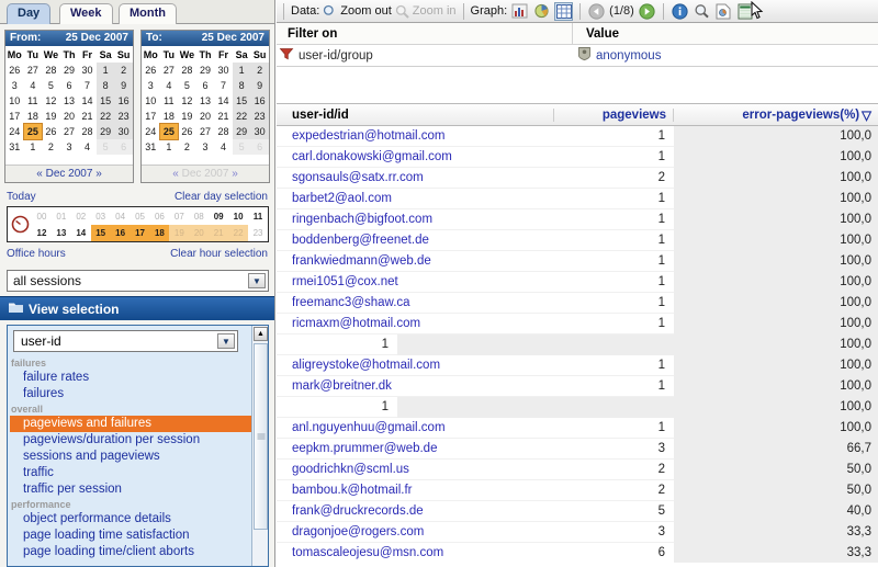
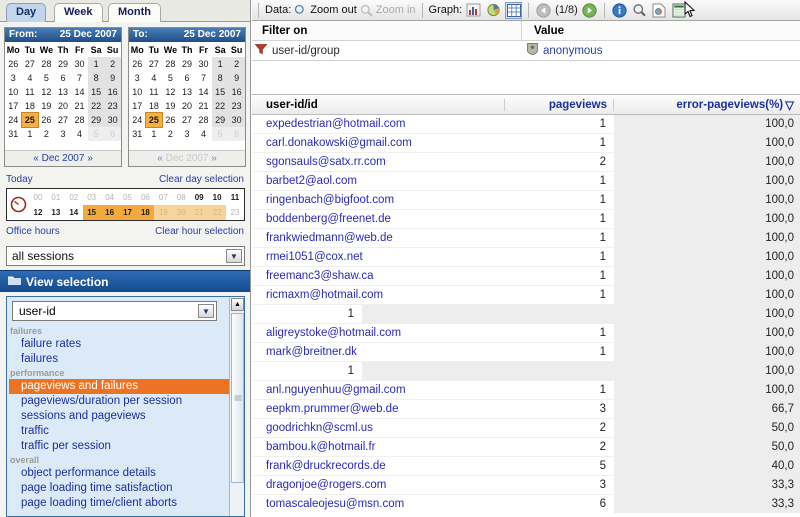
  Day
  Week
  Month
  From:
  25 Dec 2007
  Mo	Tu	We	Th	Fr	Sa	Su
  26	27	28	29	30	1	2
  3	4	5	6	7	8	9
  10	11	12	13	14	15	16
  17	18	19	20	21	22	23
  24	25	26	27	28	29	30
  31	1	2	3	4	5	6
  « Dec 2007 »
  To:
  25 Dec 2007
  Mo	Tu	We	Th	Fr	Sa	Su
  26	27	28	29	30	1	2
  3	4	5	6	7	8	9
  10	11	12	13	14	15	16
  17	18	19	20	21	22	23
  24	25	26	27	28	29	30
  31	1	2	3	4	5	6
  « Dec 2007 »
  Today
  Clear day selection
  00
  01
  02
  03
  04
  05
  06
  07
  08
  09
  10
  11
  12
  13
  14
  15
  16
  17
  18
  19
  20
  21
  22
  23
  Office hours
  Clear hour selection
  all sessions
  ▼
  View selection
  user-id
  ▼
  failures
  failure rates
  failures
- overall
+ performance
  pageviews and failures
  pageviews/duration per session
  sessions and pageviews
  traffic
  traffic per session
- performance
+ overall
  object performance details
  page loading time satisfaction
  page loading time/client aborts
  Data:
  Zoom out
  Zoom in
  Graph:
  (1/8)
  Filter on
  Value
  user-id/group
  anonymous
  user-id/id
  pageviews
  error-pageviews(%)
  ▽
  expedestrian@hotmail.com
  1
  100,0
  carl.donakowski@gmail.com
  1
  100,0
  sgonsauls@satx.rr.com
  2
  100,0
  barbet2@aol.com
  1
  100,0
  ringenbach@bigfoot.com
  1
  100,0
  boddenberg@freenet.de
  1
  100,0
  frankwiedmann@web.de
  1
  100,0
  rmei1051@cox.net
  1
  100,0
  freemanc3@shaw.ca
  1
  100,0
  ricmaxm@hotmail.com
  1
  100,0
  1
  100,0
  aligreystoke@hotmail.com
  1
  100,0
  mark@breitner.dk
  1
  100,0
  1
  100,0
  anl.nguyenhuu@gmail.com
  1
  100,0
  eepkm.prummer@web.de
  3
  66,7
  goodrichkn@scml.us
  2
  50,0
  bambou.k@hotmail.fr
  2
  50,0
  frank@druckrecords.de
  5
  40,0
  dragonjoe@rogers.com
  3
  33,3
  tomascaleojesu@msn.com
  6
  33,3
